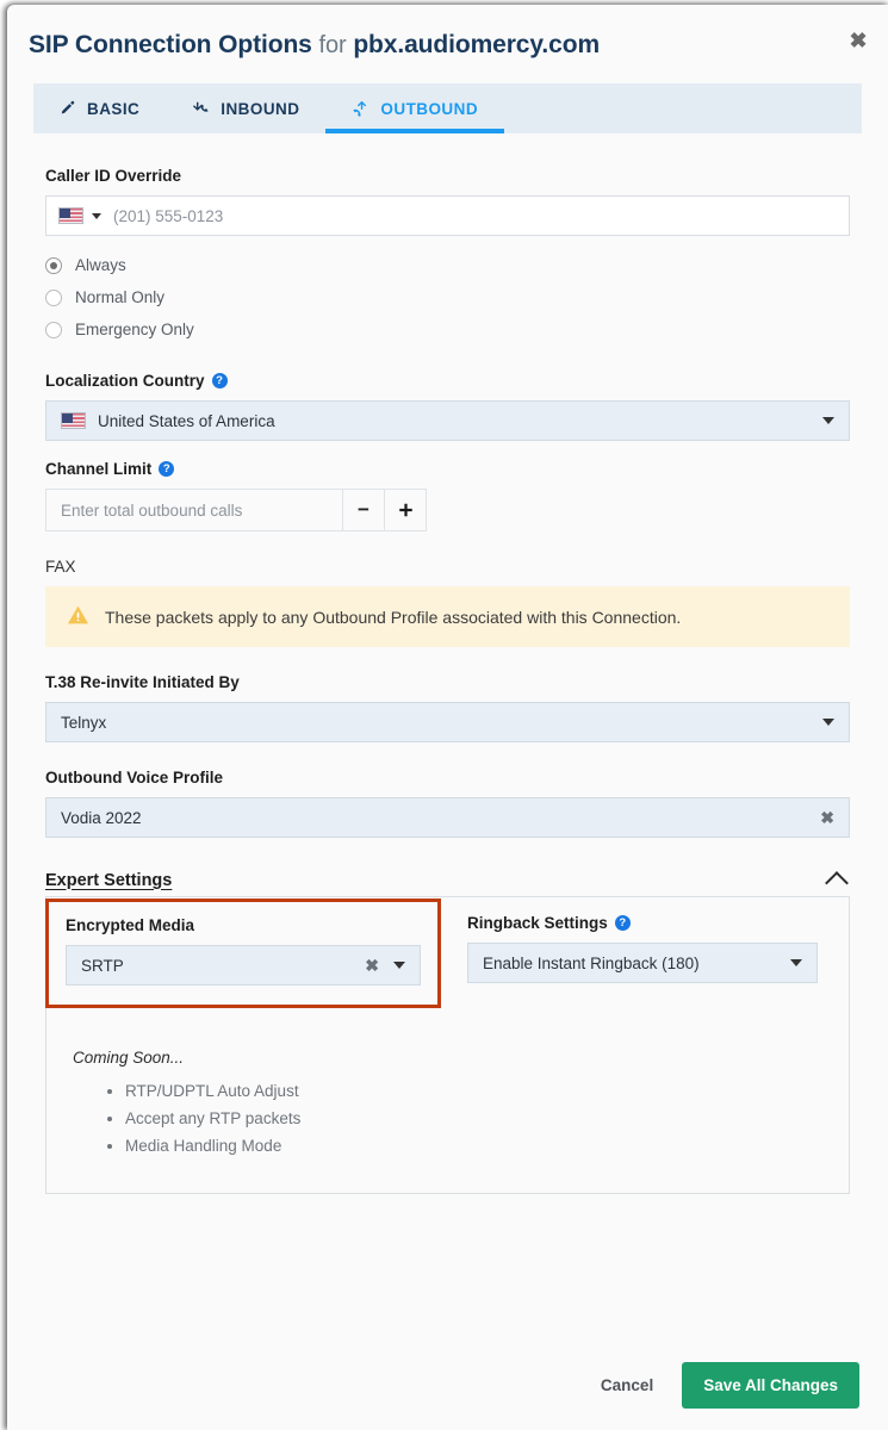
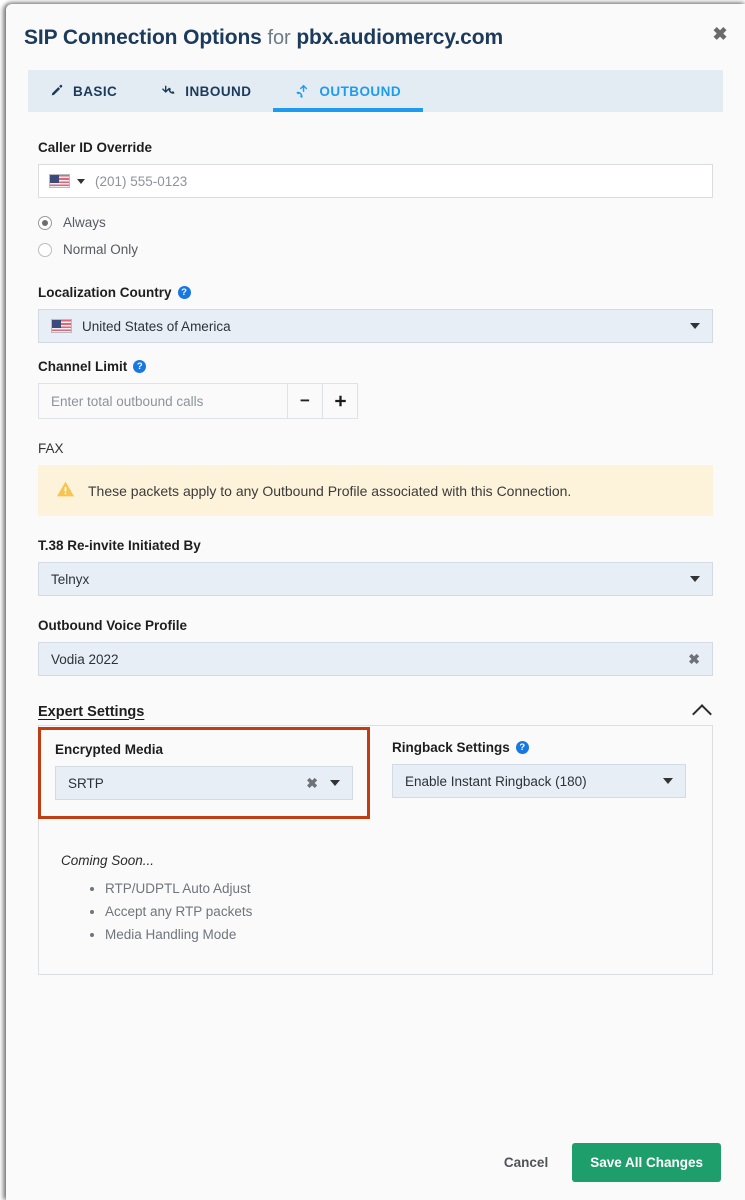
  SIP Connection Options for pbx.audiomercy.com
  ✖
  BASIC
  INBOUND
  OUTBOUND
  Caller ID Override
  (201) 555-0123
  Always
  Normal Only
- Emergency Only
  Localization Country
  ?
  United States of America
  Channel Limit
  ?
  Enter total outbound calls
  −
  FAX
  These packets apply to any Outbound Profile associated with this Connection.
  T.38 Re-invite Initiated By
  Telnyx
  Outbound Voice Profile
  Vodia 2022
  ✖
  Expert Settings
  Encrypted Media
  SRTP
  ✖
  Ringback Settings
  ?
  Enable Instant Ringback (180)
  Coming Soon...
  RTP/UDPTL Auto Adjust
  Accept any RTP packets
  Media Handling Mode
  Cancel
  Save All Changes
